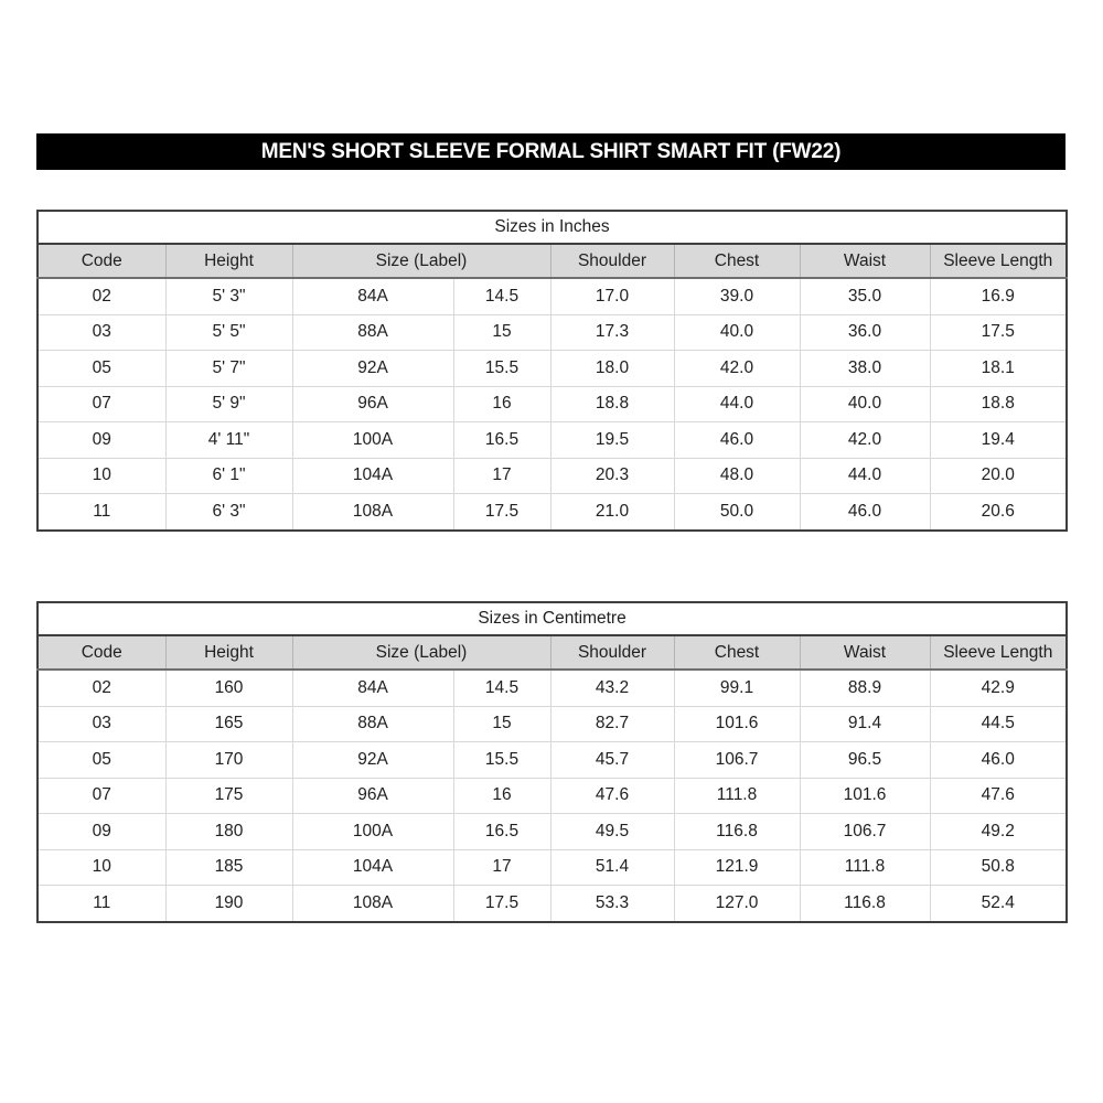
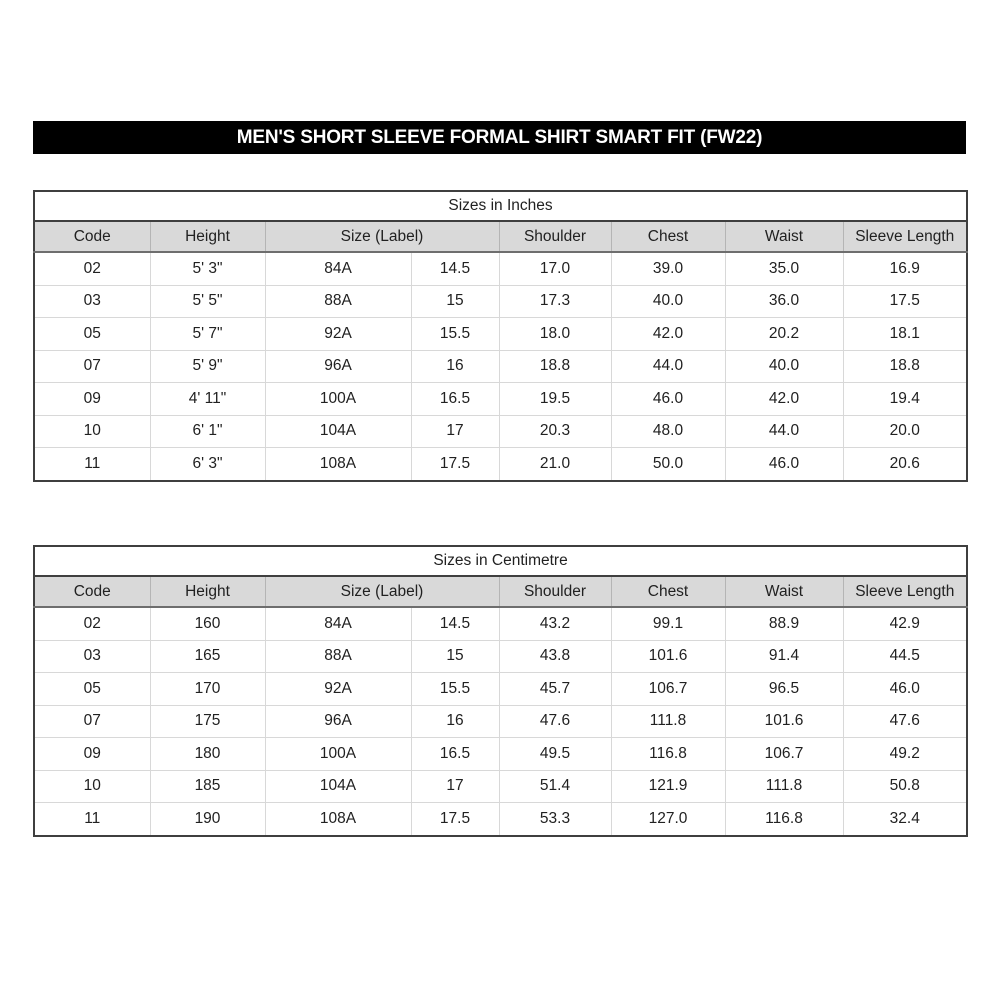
  MEN'S SHORT SLEEVE FORMAL SHIRT SMART FIT (FW22)
  Sizes in Inches
  Code	Height	Size (Label)	Shoulder	Chest	Waist	Sleeve Length
  02	5' 3"	84A	14.5	17.0	39.0	35.0	16.9
  03	5' 5"	88A	15	17.3	40.0	36.0	17.5
- 05	5' 7"	92A	15.5	18.0	42.0	38.0	18.1
+ 05	5' 7"	92A	15.5	18.0	42.0	20.2	18.1
  07	5' 9"	96A	16	18.8	44.0	40.0	18.8
  09	4' 11"	100A	16.5	19.5	46.0	42.0	19.4
  10	6' 1"	104A	17	20.3	48.0	44.0	20.0
  11	6' 3"	108A	17.5	21.0	50.0	46.0	20.6
  Sizes in Centimetre
  Code	Height	Size (Label)	Shoulder	Chest	Waist	Sleeve Length
  02	160	84A	14.5	43.2	99.1	88.9	42.9
- 03	165	88A	15	82.7	101.6	91.4	44.5
+ 03	165	88A	15	43.8	101.6	91.4	44.5
  05	170	92A	15.5	45.7	106.7	96.5	46.0
  07	175	96A	16	47.6	111.8	101.6	47.6
  09	180	100A	16.5	49.5	116.8	106.7	49.2
  10	185	104A	17	51.4	121.9	111.8	50.8
- 11	190	108A	17.5	53.3	127.0	116.8	52.4
+ 11	190	108A	17.5	53.3	127.0	116.8	32.4
